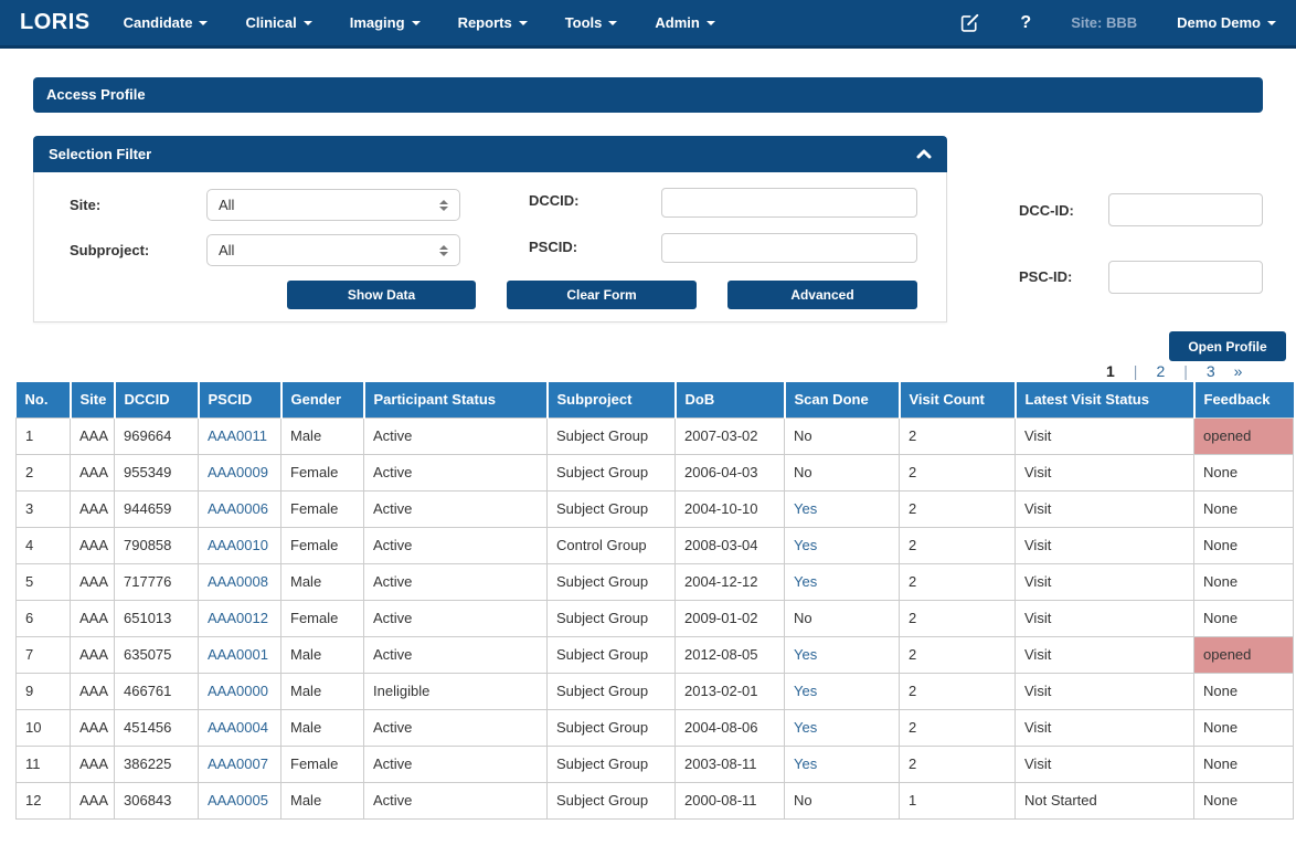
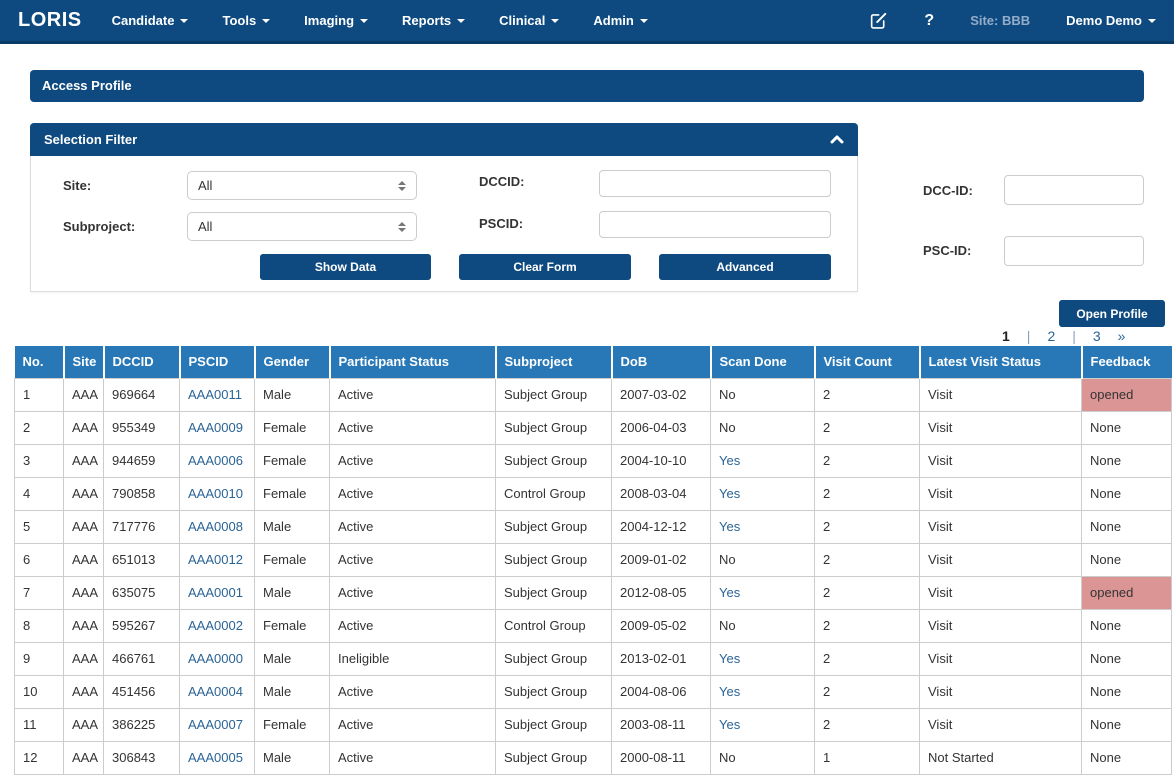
  LORIS
  Candidate
- Clinical
+ Tools
  Imaging
  Reports
- Tools
+ Clinical
  Admin
  ?
  Site: BBB
  Demo Demo
  Access Profile
  Selection Filter
  Site:
  All
  Subproject:
  All
  DCCID:
  PSCID:
  Show Data
  Clear Form
  Advanced
  DCC-ID:
  PSC-ID:
  Open Profile
  1
  |
  2
  |
  3
  »
  No.	Site	DCCID	PSCID	Gender	Participant Status	Subproject	DoB	Scan Done	Visit Count	Latest Visit Status	Feedback
  1	AAA	969664	AAA0011	Male	Active	Subject Group	2007-03-02	No	2	Visit	opened
  2	AAA	955349	AAA0009	Female	Active	Subject Group	2006-04-03	No	2	Visit	None
  3	AAA	944659	AAA0006	Female	Active	Subject Group	2004-10-10	Yes	2	Visit	None
  4	AAA	790858	AAA0010	Female	Active	Control Group	2008-03-04	Yes	2	Visit	None
  5	AAA	717776	AAA0008	Male	Active	Subject Group	2004-12-12	Yes	2	Visit	None
  6	AAA	651013	AAA0012	Female	Active	Subject Group	2009-01-02	No	2	Visit	None
  7	AAA	635075	AAA0001	Male	Active	Subject Group	2012-08-05	Yes	2	Visit	opened
+ 8	AAA	595267	AAA0002	Female	Active	Control Group	2009-05-02	No	2	Visit	None
  9	AAA	466761	AAA0000	Male	Ineligible	Subject Group	2013-02-01	Yes	2	Visit	None
  10	AAA	451456	AAA0004	Male	Active	Subject Group	2004-08-06	Yes	2	Visit	None
  11	AAA	386225	AAA0007	Female	Active	Subject Group	2003-08-11	Yes	2	Visit	None
  12	AAA	306843	AAA0005	Male	Active	Subject Group	2000-08-11	No	1	Not Started	None
